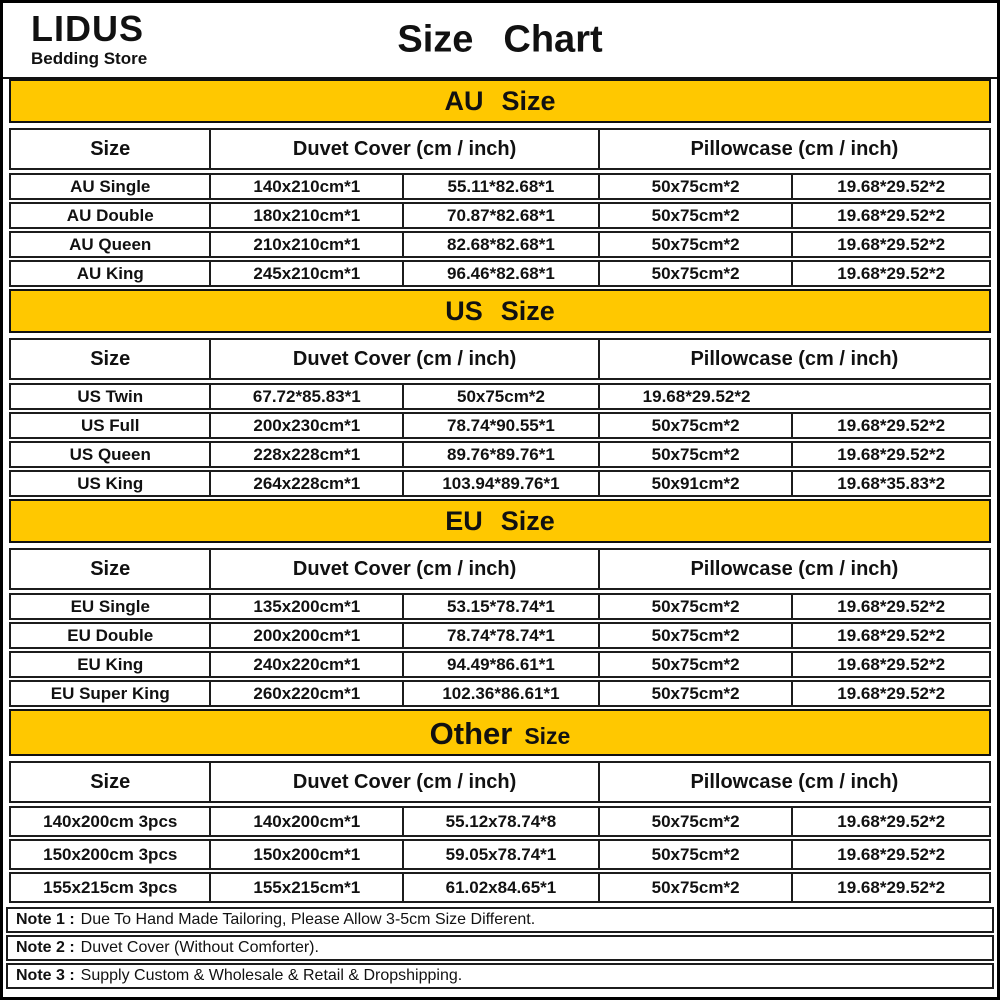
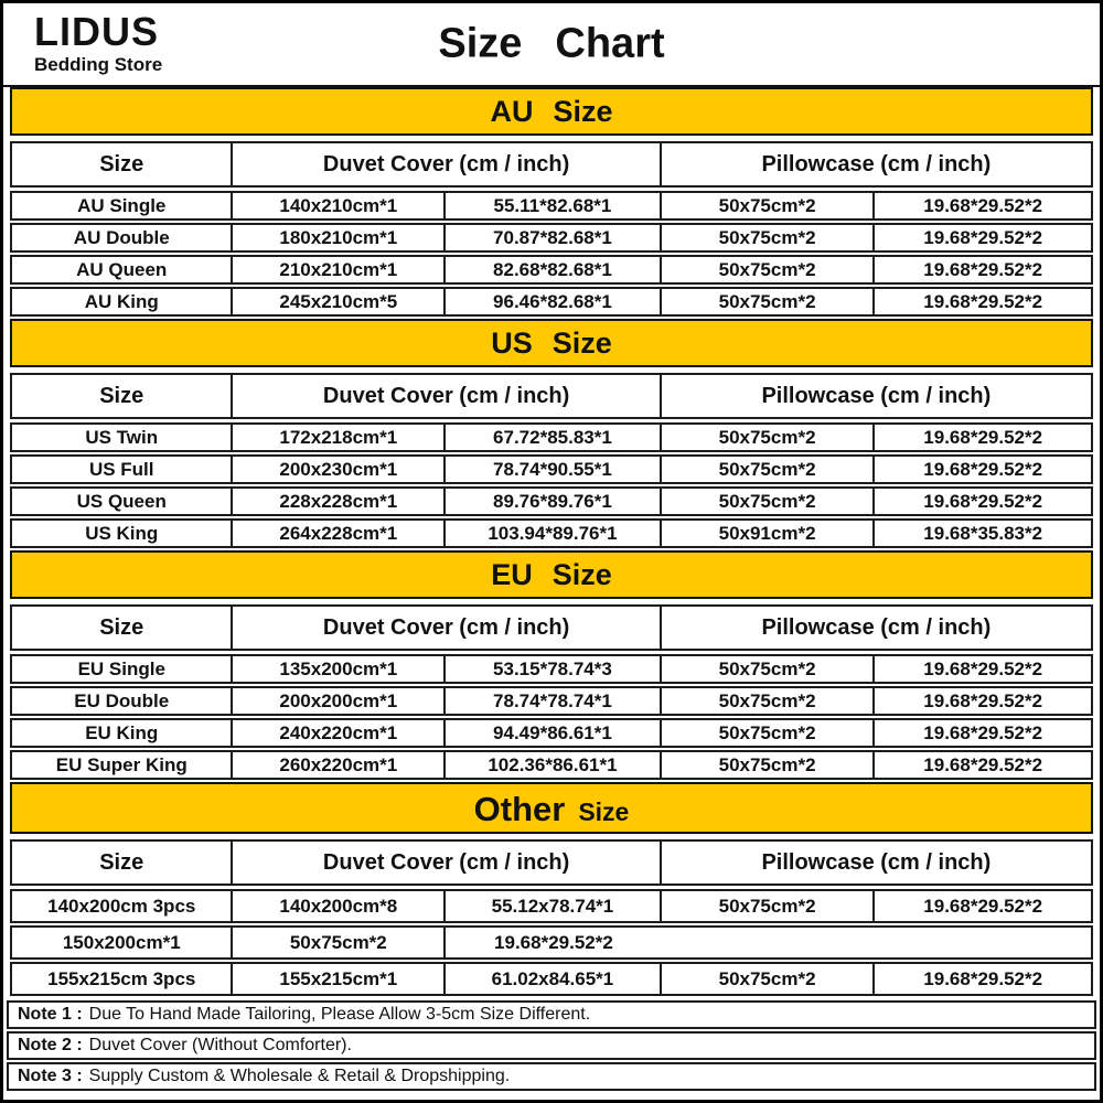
  LIDUS
  Bedding Store
  Size Chart
  AU
  Size
  Size
  Duvet Cover (cm / inch)
  Pillowcase (cm / inch)
  AU Single
  140x210cm*1
  55.11*82.68*1
  50x75cm*2
  19.68*29.52*2
  AU Double
  180x210cm*1
  70.87*82.68*1
  50x75cm*2
  19.68*29.52*2
  AU Queen
  210x210cm*1
  82.68*82.68*1
  50x75cm*2
  19.68*29.52*2
  AU King
- 245x210cm*1
+ 245x210cm*5
  96.46*82.68*1
  50x75cm*2
  19.68*29.52*2
  US
  Size
  Size
  Duvet Cover (cm / inch)
  Pillowcase (cm / inch)
  US Twin
+ 172x218cm*1
  67.72*85.83*1
  50x75cm*2
  19.68*29.52*2
  US Full
  200x230cm*1
  78.74*90.55*1
  50x75cm*2
  19.68*29.52*2
  US Queen
  228x228cm*1
  89.76*89.76*1
  50x75cm*2
  19.68*29.52*2
  US King
  264x228cm*1
  103.94*89.76*1
  50x91cm*2
  19.68*35.83*2
  EU
  Size
  Size
  Duvet Cover (cm / inch)
  Pillowcase (cm / inch)
  EU Single
  135x200cm*1
- 53.15*78.74*1
+ 53.15*78.74*3
  50x75cm*2
  19.68*29.52*2
  EU Double
  200x200cm*1
  78.74*78.74*1
  50x75cm*2
  19.68*29.52*2
  EU King
  240x220cm*1
  94.49*86.61*1
  50x75cm*2
  19.68*29.52*2
  EU Super King
  260x220cm*1
  102.36*86.61*1
  50x75cm*2
  19.68*29.52*2
  Other
  Size
  Size
  Duvet Cover (cm / inch)
  Pillowcase (cm / inch)
  140x200cm 3pcs
- 140x200cm*1
+ 140x200cm*8
- 55.12x78.74*8
+ 55.12x78.74*1
  50x75cm*2
  19.68*29.52*2
- 150x200cm 3pcs
  150x200cm*1
- 59.05x78.74*1
  50x75cm*2
  19.68*29.52*2
  155x215cm 3pcs
  155x215cm*1
  61.02x84.65*1
  50x75cm*2
  19.68*29.52*2
  Note 1 :
  Due To Hand Made Tailoring, Please Allow 3-5cm Size Different.
  Note 2 :
  Duvet Cover (Without Comforter).
  Note 3 :
  Supply Custom & Wholesale & Retail & Dropshipping.
